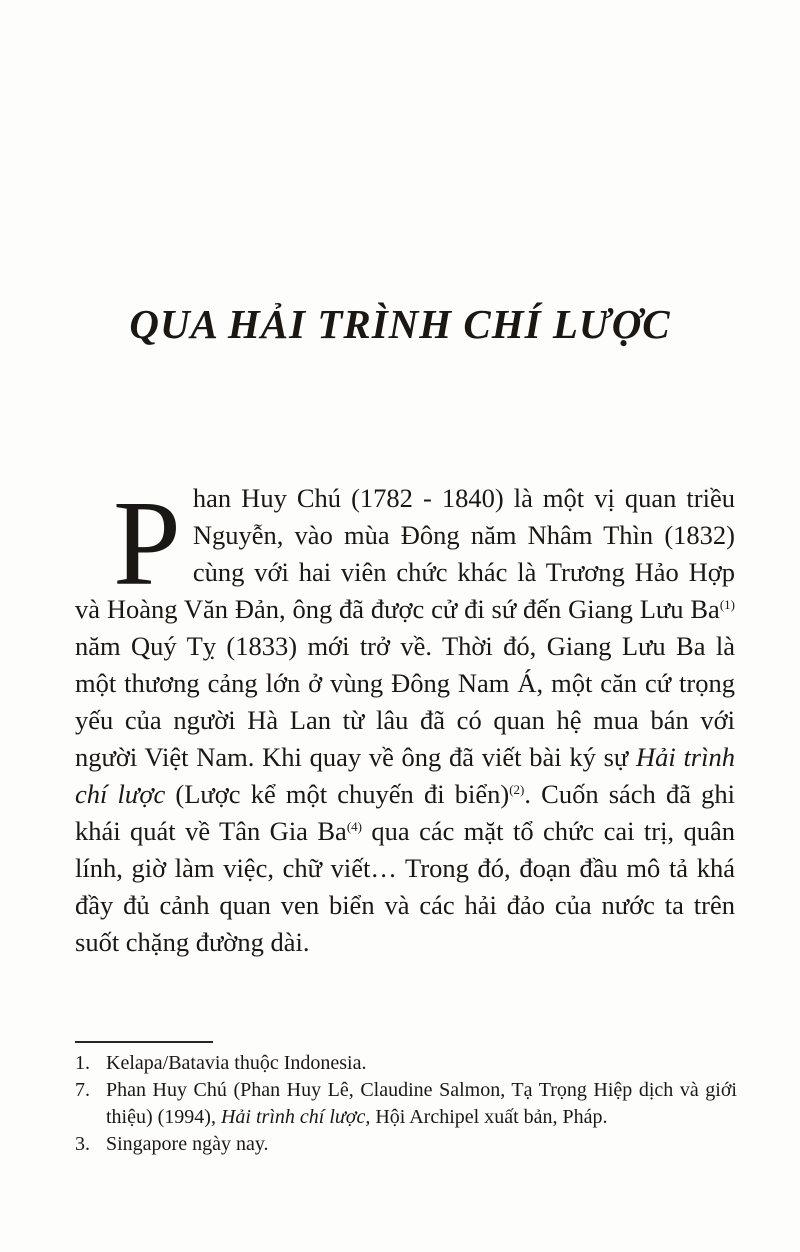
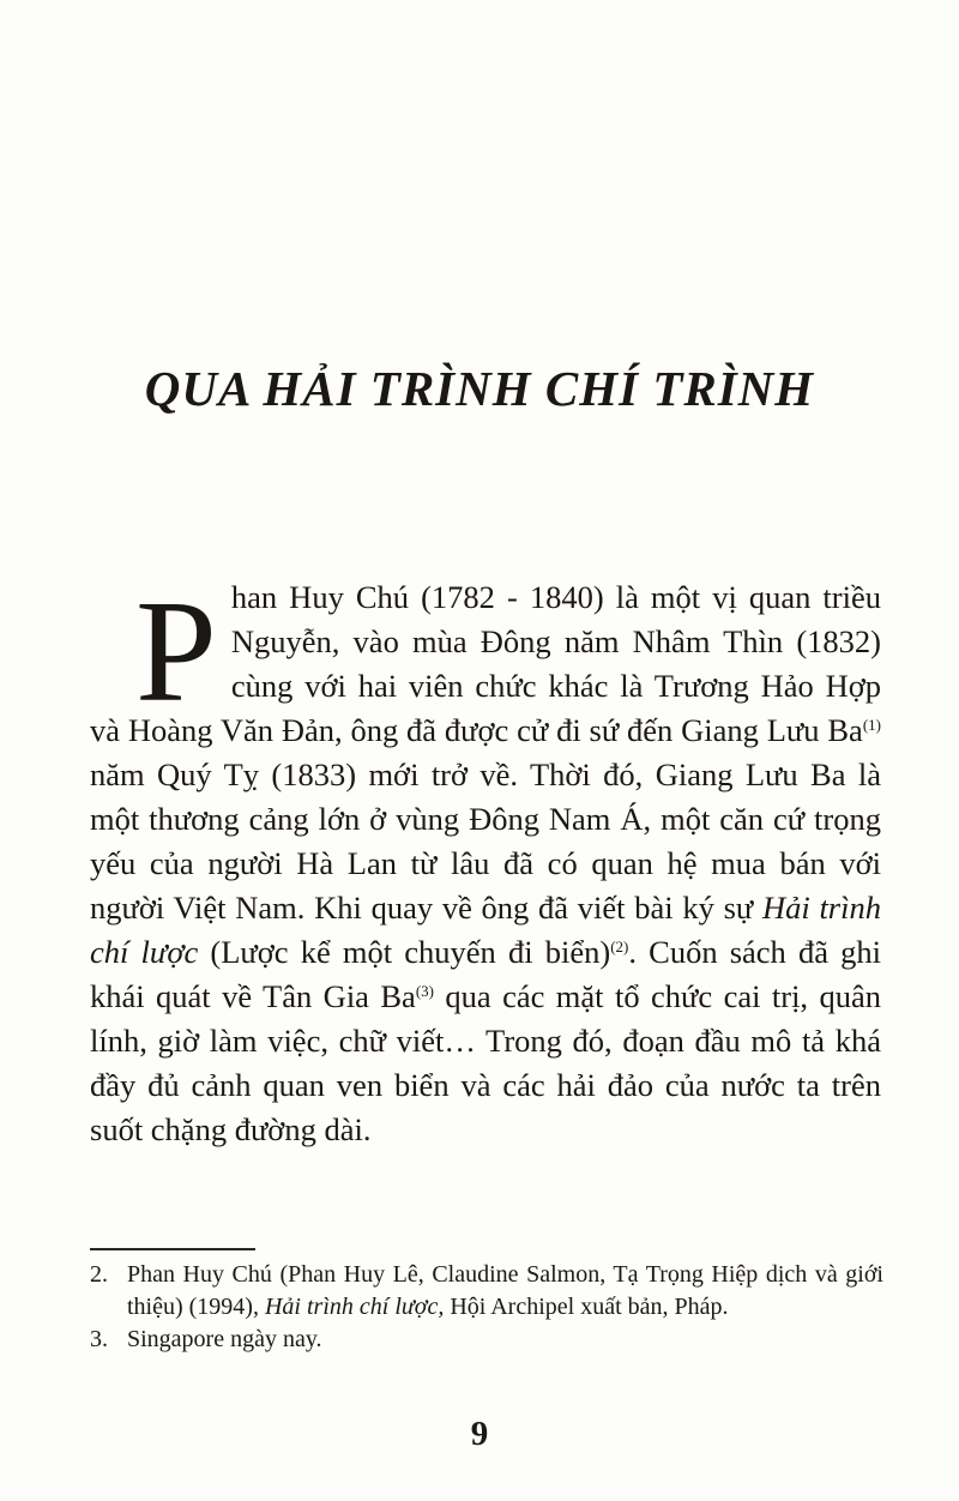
- QUA HẢI TRÌNH CHÍ LƯỢC
+ QUA HẢI TRÌNH CHÍ TRÌNH
  P
- han Huy Chú (1782 - 1840) là một vị quan triều Nguyễn, vào mùa Đông năm Nhâm Thìn (1832) cùng với hai viên chức khác là Trương Hảo Hợp và Hoàng Văn Đản, ông đã được cử đi sứ đến Giang Lưu Ba(1) năm Quý Tỵ (1833) mới trở về. Thời đó, Giang Lưu Ba là một thương cảng lớn ở vùng Đông Nam Á, một căn cứ trọng yếu của người Hà Lan từ lâu đã có quan hệ mua bán với người Việt Nam. Khi quay về ông đã viết bài ký sự Hải trình chí lược (Lược kể một chuyến đi biển)(2). Cuốn sách đã ghi khái quát về Tân Gia Ba(4) qua các mặt tổ chức cai trị, quân lính, giờ làm việc, chữ viết… Trong đó, đoạn đầu mô tả khá đầy đủ cảnh quan ven biển và các hải đảo của nước ta trên suốt chặng đường dài.
+ han Huy Chú (1782 - 1840) là một vị quan triều Nguyễn, vào mùa Đông năm Nhâm Thìn (1832) cùng với hai viên chức khác là Trương Hảo Hợp và Hoàng Văn Đản, ông đã được cử đi sứ đến Giang Lưu Ba(1) năm Quý Tỵ (1833) mới trở về. Thời đó, Giang Lưu Ba là một thương cảng lớn ở vùng Đông Nam Á, một căn cứ trọng yếu của người Hà Lan từ lâu đã có quan hệ mua bán với người Việt Nam. Khi quay về ông đã viết bài ký sự Hải trình chí lược (Lược kể một chuyến đi biển)(2). Cuốn sách đã ghi khái quát về Tân Gia Ba(3) qua các mặt tổ chức cai trị, quân lính, giờ làm việc, chữ viết… Trong đó, đoạn đầu mô tả khá đầy đủ cảnh quan ven biển và các hải đảo của nước ta trên suốt chặng đường dài.
- 1.
- Kelapa/Batavia thuộc Indonesia.
- 7.
+ 2.
  Phan Huy Chú (Phan Huy Lê, Claudine Salmon, Tạ Trọng Hiệp dịch và giới thiệu) (1994), Hải trình chí lược, Hội Archipel xuất bản, Pháp.
  3.
  Singapore ngày nay.
+ 9
